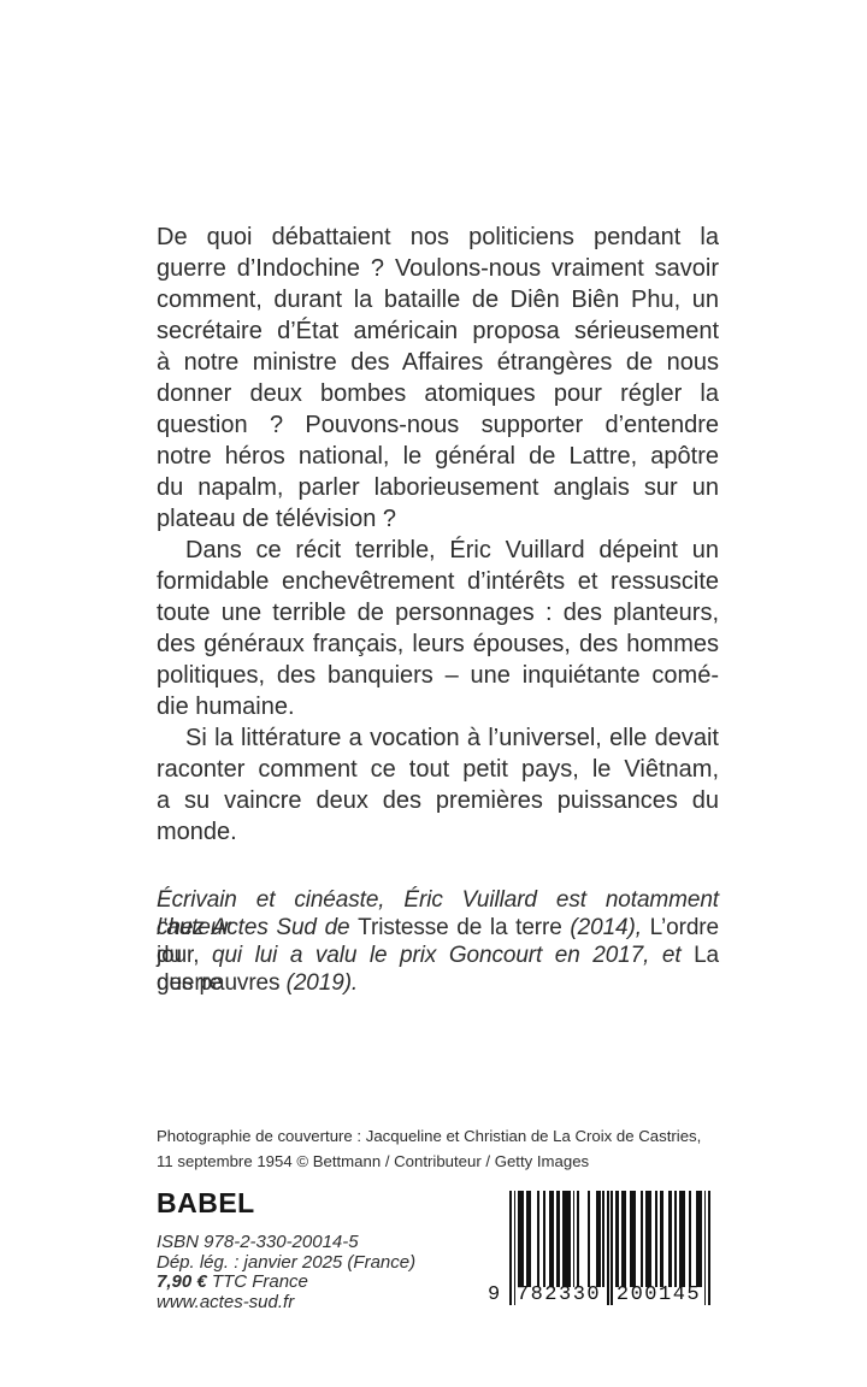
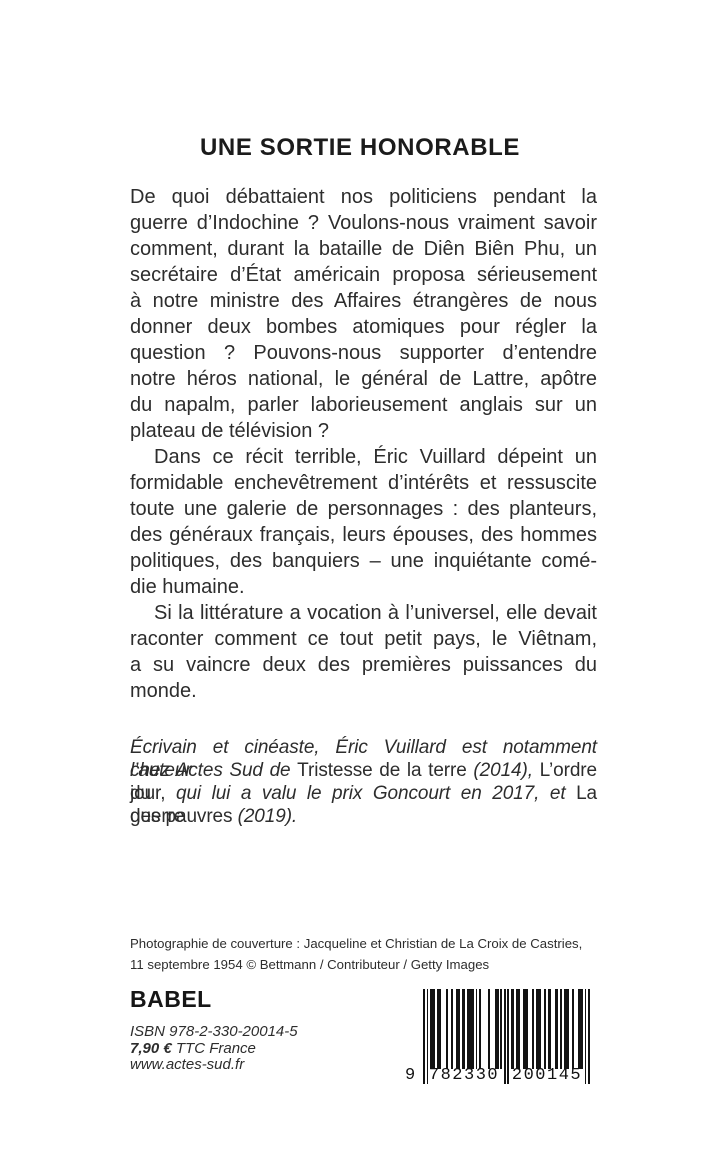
+ UNE SORTIE HONORABLE
  De quoi débattaient nos politiciens pendant la
  guerre d’Indochine ? Voulons-nous vraiment savoir
  comment, durant la bataille de Diên Biên Phu, un
  secrétaire d’État américain proposa sérieusement
  à notre ministre des Affaires étrangères de nous
  donner deux bombes atomiques pour régler la
  question ? Pouvons-nous supporter d’entendre
  notre héros national, le général de Lattre, apôtre
  du napalm, parler laborieusement anglais sur un
  plateau de télévision ?
  Dans ce récit terrible, Éric Vuillard dépeint un
  formidable enchevêtrement d’intérêts et ressuscite
- toute une terrible de personnages : des planteurs,
+ toute une galerie de personnages : des planteurs,
  des généraux français, leurs épouses, des hommes
  politiques, des banquiers – une inquiétante comé-
  die humaine.
  Si la littérature a vocation à l’universel, elle devait
  raconter comment ce tout petit pays, le Viêtnam,
  a su vaincre deux des premières puissances du
  monde.
  Écrivain et cinéaste, Éric Vuillard est notamment l’auteur
  chez Actes Sud de Tristesse de la terre (2014), L’ordre du
  jour, qui lui a valu le prix Goncourt en 2017, et La guerre
  des pauvres (2019).
  Photographie de couverture : Jacqueline et Christian de La Croix de Castries,
  11 septembre 1954 © Bettmann / Contributeur / Getty Images
  BABEL
  ISBN 978-2-330-20014-5
- Dép. lég. : janvier 2025 (France)
  7,90 € TTC France
  www.actes-sud.fr
  9
  782330
  200145
